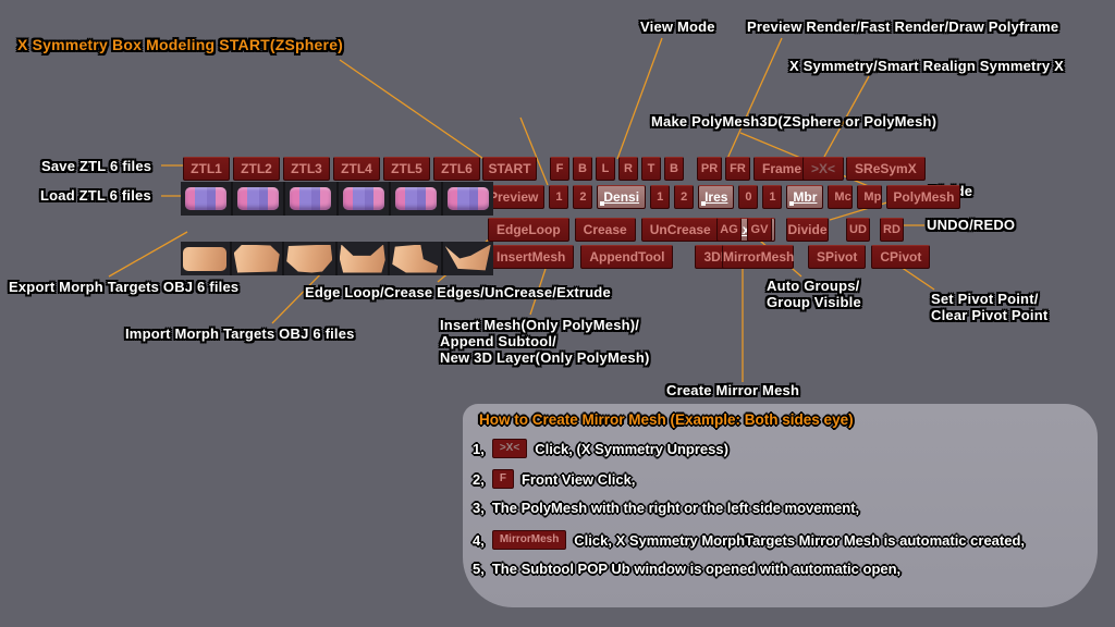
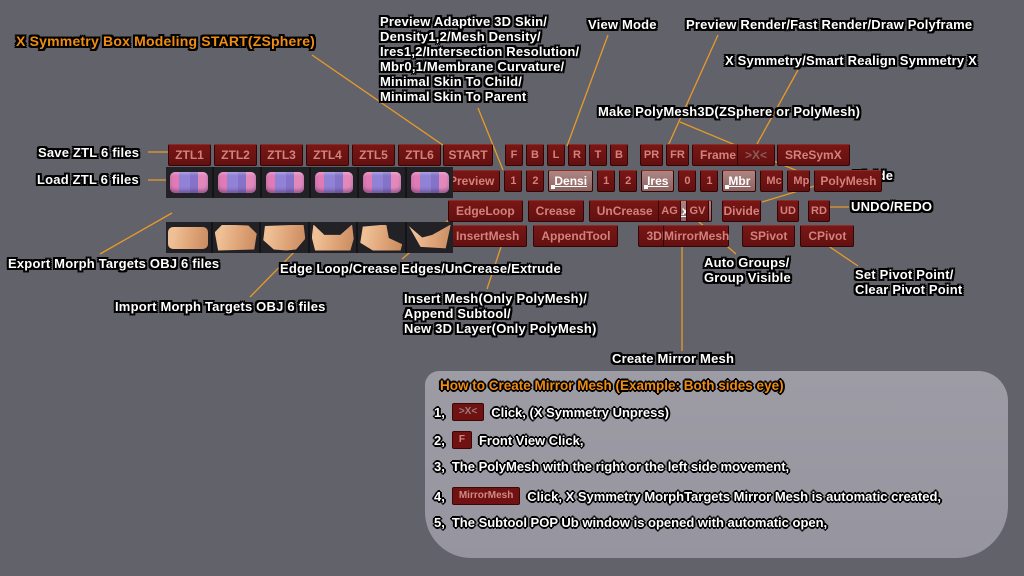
  X Symmetry Box Modeling START(ZSphere)
+ Preview Adaptive 3D Skin/
+ Density1,2/Mesh Density/
+ Ires1,2/Intersection Resolution/
+ Mbr0,1/Membrane Curvature/
+ Minimal Skin To Child/
+ Minimal Skin To Parent
  View Mode
  Preview Render/Fast Render/Draw Polyframe
  X Symmetry/Smart Realign Symmetry X
  Make PolyMesh3D(ZSphere or PolyMesh)
  Save ZTL 6 files
  Load ZTL 6 files
  UNDO/REDO
  Export Morph Targets OBJ 6 files
  Edge Loop/Crease Edges/UnCrease/Extrude
  Import Morph Targets OBJ 6 files
  Insert Mesh(Only PolyMesh)/
  Append Subtool/
  New 3D Layer(Only PolyMesh)
  Auto Groups/
  Group Visible
  Set Pivot Point/
  Clear Pivot Point
  Create Mirror Mesh
  ZTL1
  ZTL2
  ZTL3
  ZTL4
  ZTL5
  ZTL6
  START
  F
  B
  L
  R
  T
  B
  PR
  FR
  Frame
  >X<
  SReSymX
  review
  1
  2
  Densi
  1
  2
  Ires
  0
  1
  Mbr
  Mc
  Mp
  PolyMesh
  EdgeLoop
  Crease
  UnCrease
  AG
  GV
  Divide
  UD
  RD
  InsertMesh
  AppendTool
  MirrorMesh
  SPivot
  CPivot
  How to Create Mirror Mesh (Example: Both sides eye)
  1,
  >X<
  Click, (X Symmetry Unpress)
  2,
  F
  Front View Click,
  3,
  The PolyMesh with the right or the left side movement,
  4,
  MirrorMesh
  Click, X Symmetry MorphTargets Mirror Mesh is automatic created,
  5,
  The Subtool POP Ub window is opened with automatic open,
